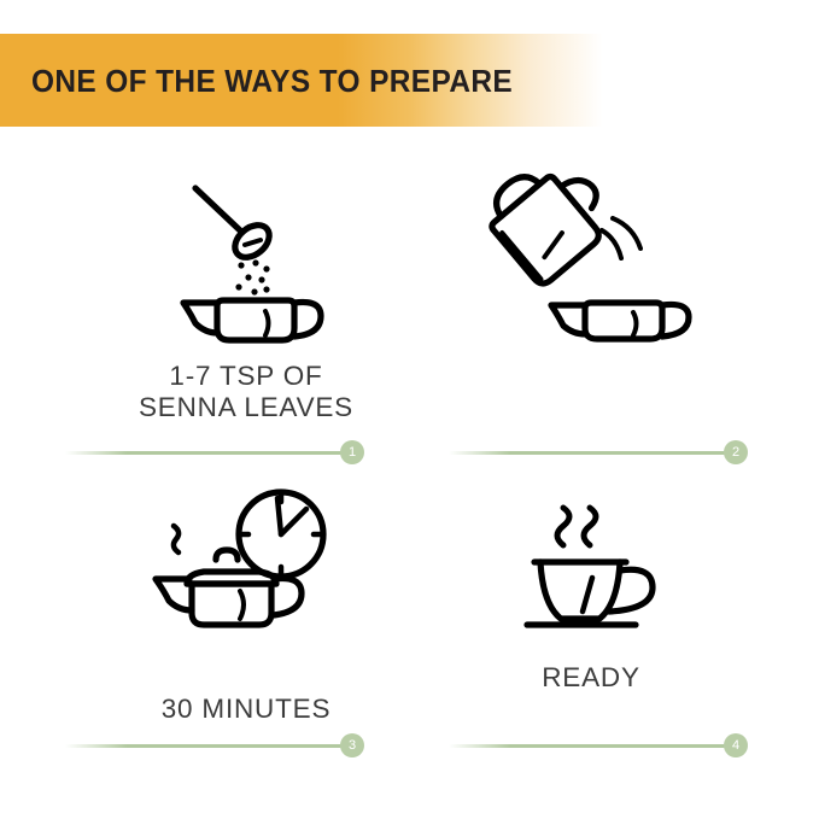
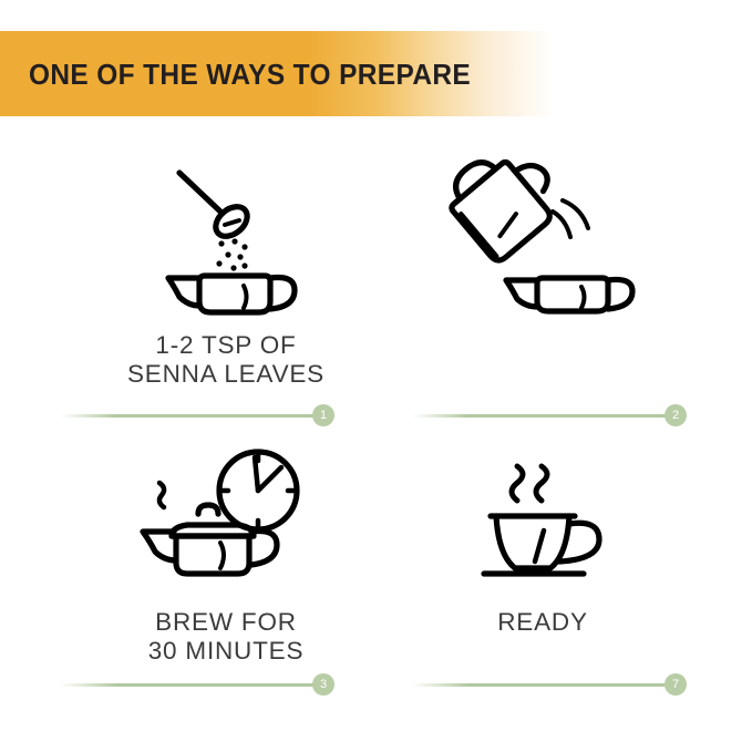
  ONE OF THE WAYS TO PREPARE
- 1-7 TSP OF
+ 1-2 TSP OF
  SENNA LEAVES
+ BREW FOR
  30 MINUTES
  READY
  1
  2
  3
- 4
+ 7
